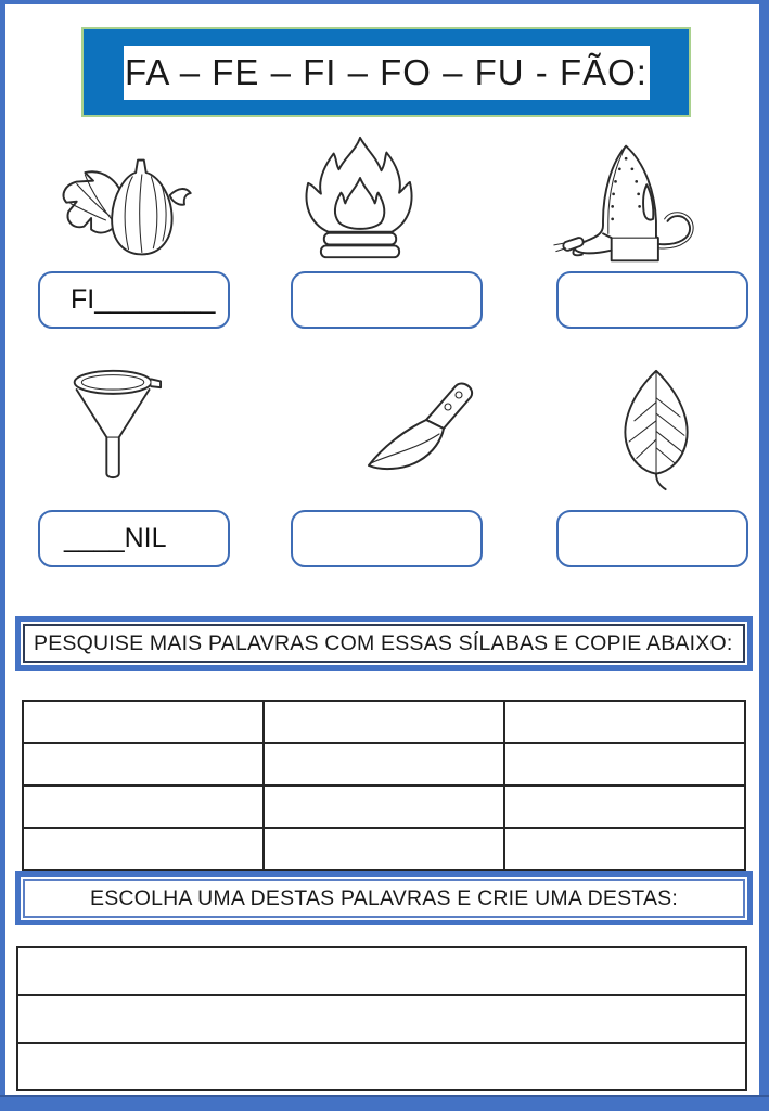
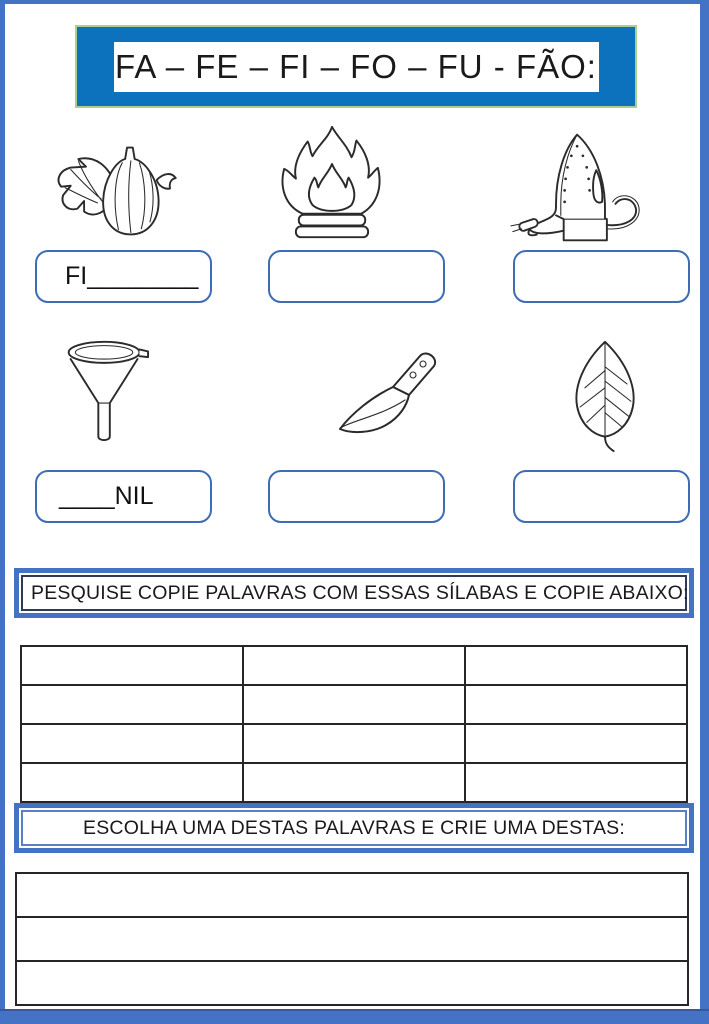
  FA – FE – FI – FO – FU - FÃO:
  FI________
  ____NIL
- PESQUISE MAIS PALAVRAS COM ESSAS SÍLABAS E COPIE ABAIXO:
+ PESQUISE COPIE PALAVRAS COM ESSAS SÍLABAS E COPIE ABAIXO:
  ESCOLHA UMA DESTAS PALAVRAS E CRIE UMA DESTAS:
